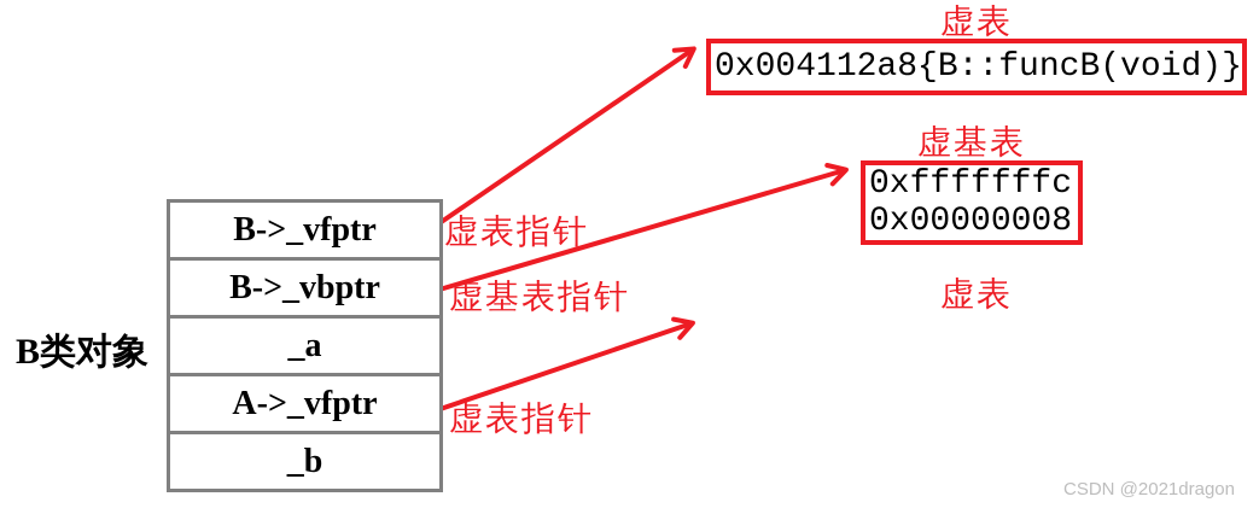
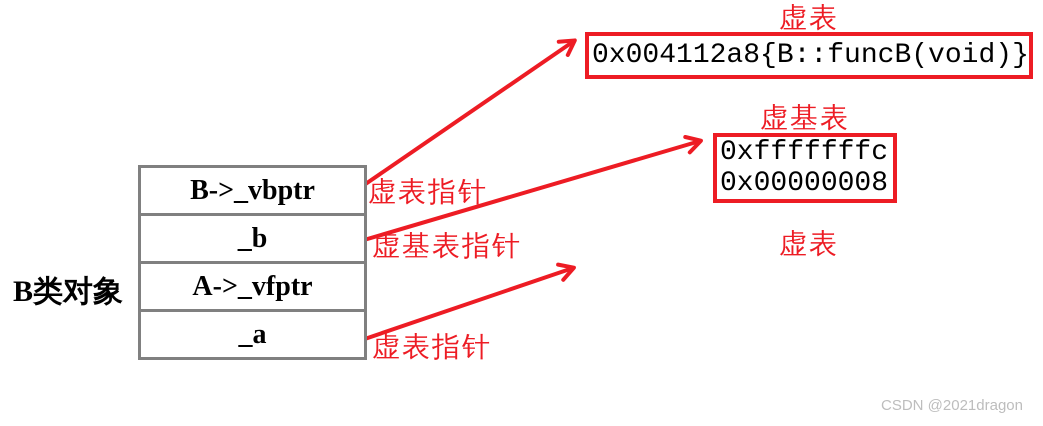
  B类对象
- B->_vfptr
  B->_vbptr
- _a
+ _b
  A->_vfptr
- _b
+ _a
  虚表指针
  虚基表指针
  虚表指针
  虚表
  0x004112a8{B::funcB(void)}
  虚基表
  0xfffffffc
  0x00000008
  虚表
  CSDN @2021dragon
